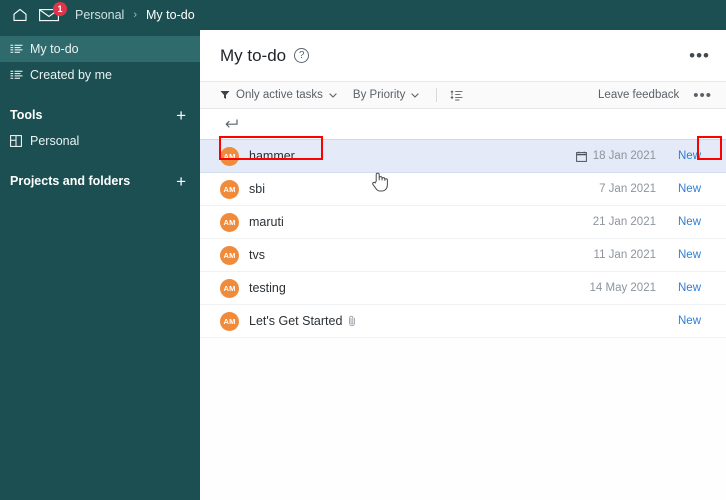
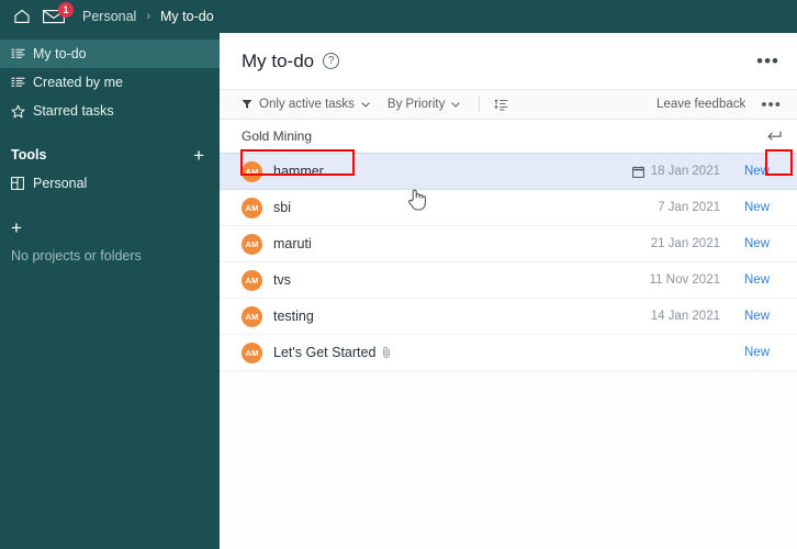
  1
  Personal
  ›
  My to-do
  My to-do
  Created by me
+ Starred tasks
  Tools
  +
  Personal
- Projects and folders
  +
+ No projects or folders
  My to-do
  ?
  •••
  Only active tasks
  By Priority
  Leave feedback
  •••
+ Gold Mining
  AM
  hammer
  18 Jan 2021
  New
  AM
  sbi
  7 Jan 2021
  New
  AM
  maruti
  21 Jan 2021
  New
  AM
  tvs
- 11 Jan 2021
+ 11 Nov 2021
  New
  AM
  testing
- 14 May 2021
+ 14 Jan 2021
  New
  AM
  Let's Get Started
  New
